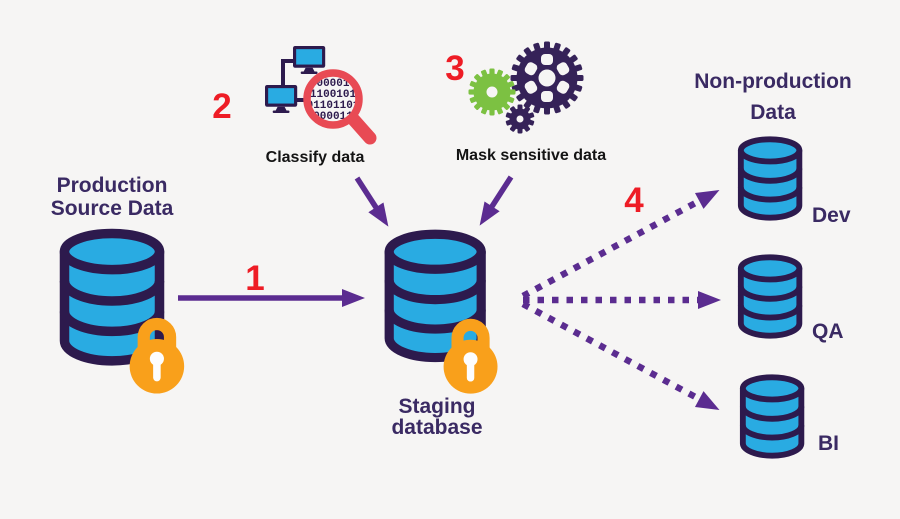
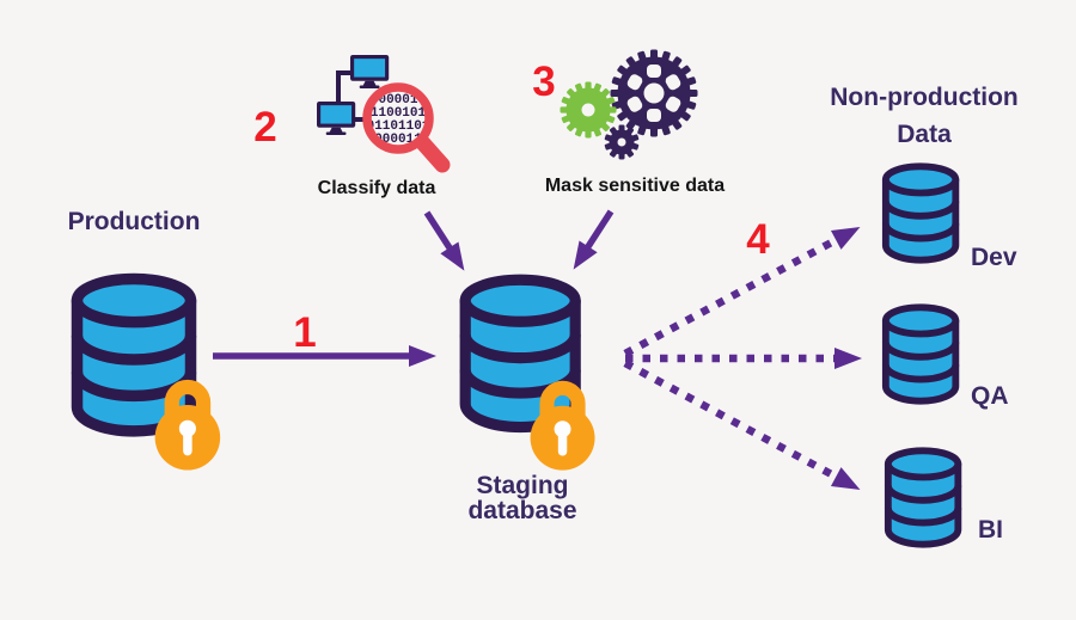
  Production
- Source Data
  1
  2
  00001
  1100101
  110110
  Classify data
  3
  Mask sensitive data
  Staging
  database
  4
  Non-production
  Data
  Dev
  QA
  BI
